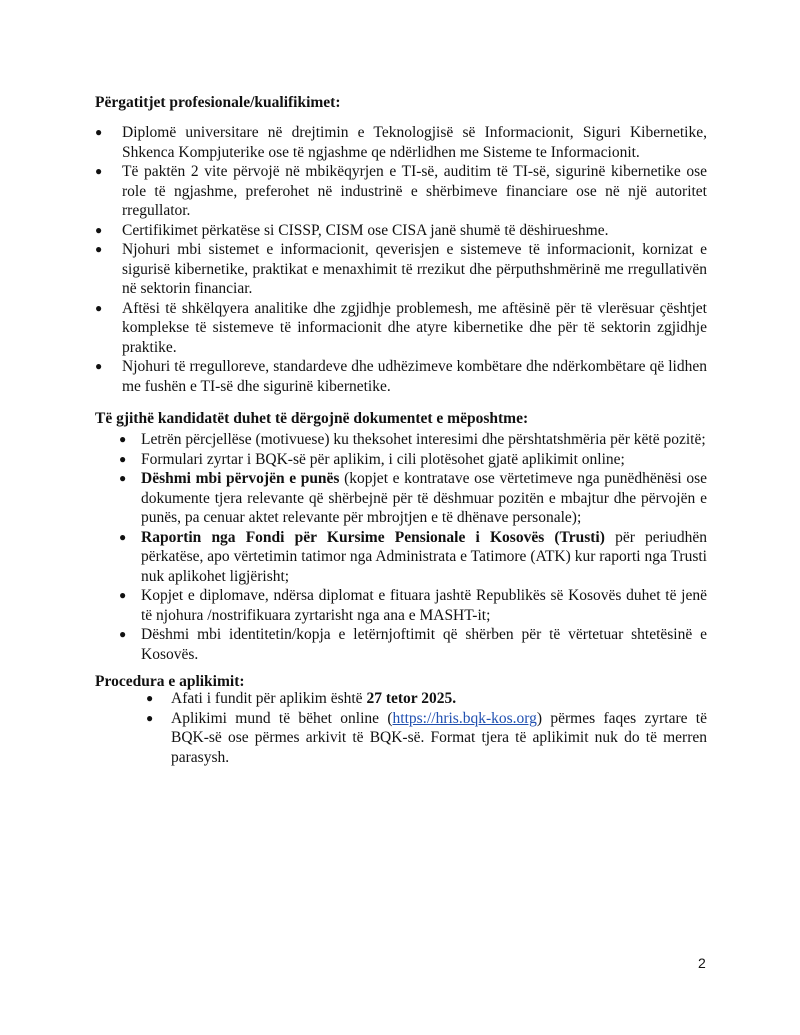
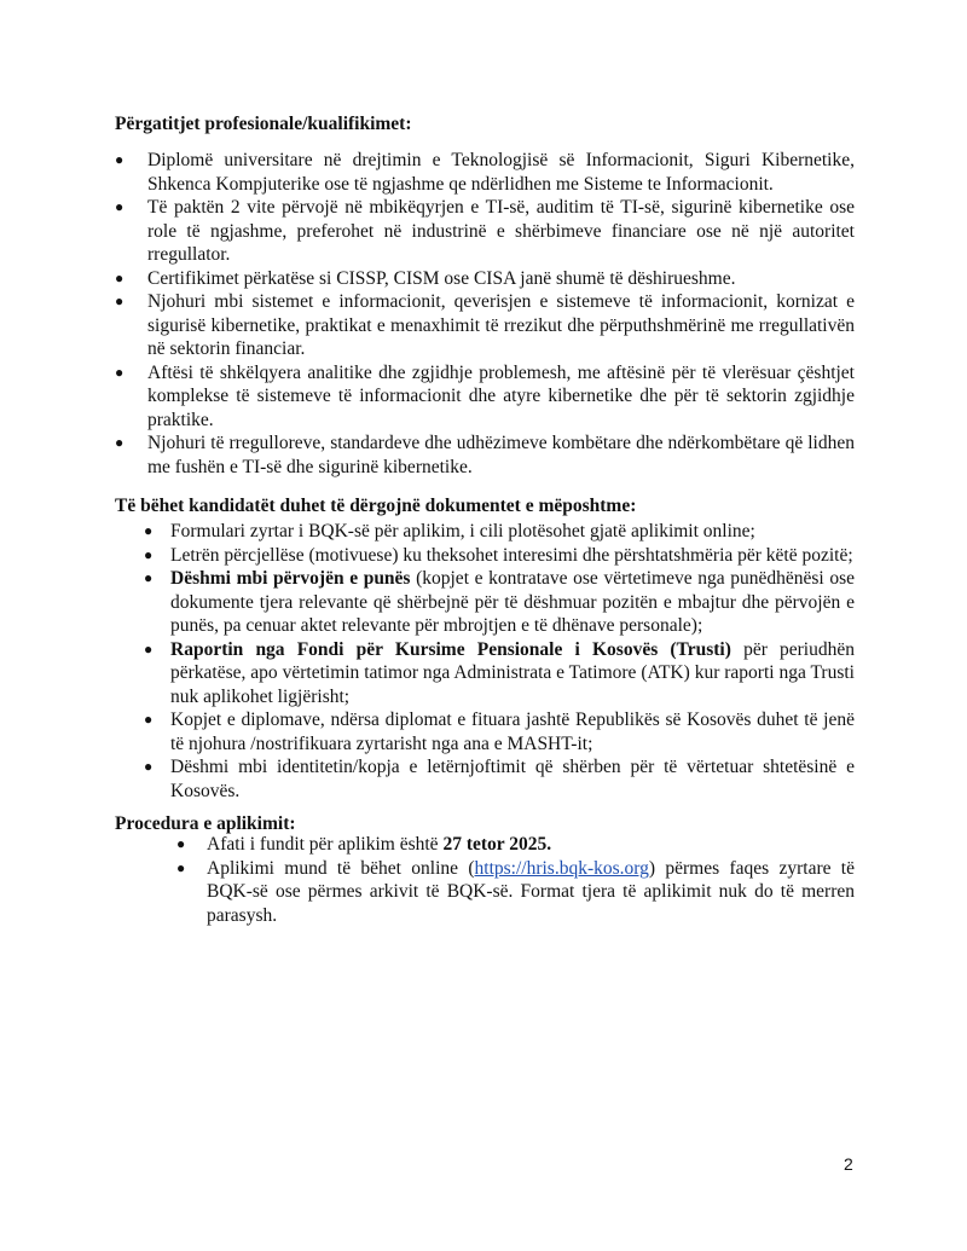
  Përgatitjet profesionale/kualifikimet:
  ●
  Diplomë universitare në drejtimin e Teknologjisë së Informacionit, Siguri Kibernetike, Shkenca Kompjuterike ose të ngjashme qe ndërlidhen me Sisteme te Informacionit.
  ●
  Të paktën 2 vite përvojë në mbikëqyrjen e TI-së, auditim të TI-së, sigurinë kibernetike ose role të ngjashme, preferohet në industrinë e shërbimeve financiare ose në një autoritet rregullator.
  ●
  Certifikimet përkatëse si CISSP, CISM ose CISA janë shumë të dëshirueshme.
  ●
  Njohuri mbi sistemet e informacionit, qeverisjen e sistemeve të informacionit, kornizat e sigurisë kibernetike, praktikat e menaxhimit të rrezikut dhe përputhshmërinë me rregullativën në sektorin financiar.
  ●
  Aftësi të shkëlqyera analitike dhe zgjidhje problemesh, me aftësinë për të vlerësuar çështjet komplekse të sistemeve të informacionit dhe atyre kibernetike dhe për të sektorin zgjidhje praktike.
  ●
  Njohuri të rregulloreve, standardeve dhe udhëzimeve kombëtare dhe ndërkombëtare që lidhen me fushën e TI-së dhe sigurinë kibernetike.
- Të gjithë kandidatët duhet të dërgojnë dokumentet e mëposhtme:
+ Të bëhet kandidatët duhet të dërgojnë dokumentet e mëposhtme:
  ●
- Letrën përcjellëse (motivuese) ku theksohet interesimi dhe përshtatshmëria për këtë pozitë;
+ Formulari zyrtar i BQK-së për aplikim, i cili plotësohet gjatë aplikimit online;
  ●
- Formulari zyrtar i BQK-së për aplikim, i cili plotësohet gjatë aplikimit online;
+ Letrën përcjellëse (motivuese) ku theksohet interesimi dhe përshtatshmëria për këtë pozitë;
  ●
  Dëshmi mbi përvojën e punës (kopjet e kontratave ose vërtetimeve nga punëdhënësi ose dokumente tjera relevante që shërbejnë për të dëshmuar pozitën e mbajtur dhe përvojën e punës, pa cenuar aktet relevante për mbrojtjen e të dhënave personale);
  ●
  Raportin nga Fondi për Kursime Pensionale i Kosovës (Trusti) për periudhën përkatëse, apo vërtetimin tatimor nga Administrata e Tatimore (ATK) kur raporti nga Trusti nuk aplikohet ligjërisht;
  ●
  Kopjet e diplomave, ndërsa diplomat e fituara jashtë Republikës së Kosovës duhet të jenë të njohura /nostrifikuara zyrtarisht nga ana e MASHT-it;
  ●
  Dëshmi mbi identitetin/kopja e letërnjoftimit që shërben për të vërtetuar shtetësinë e Kosovës.
  Procedura e aplikimit:
  ●
  Afati i fundit për aplikim është 27 tetor 2025.
  ●
  Aplikimi mund të bëhet online (https://hris.bqk-kos.org) përmes faqes zyrtare të BQK-së ose përmes arkivit të BQK-së. Format tjera të aplikimit nuk do të merren parasysh.
  2
